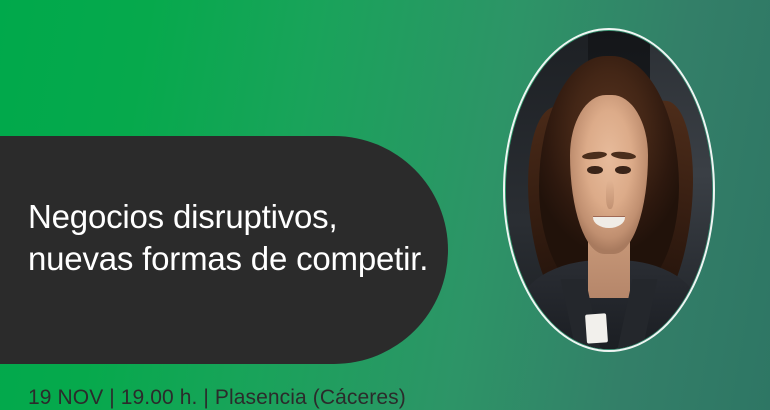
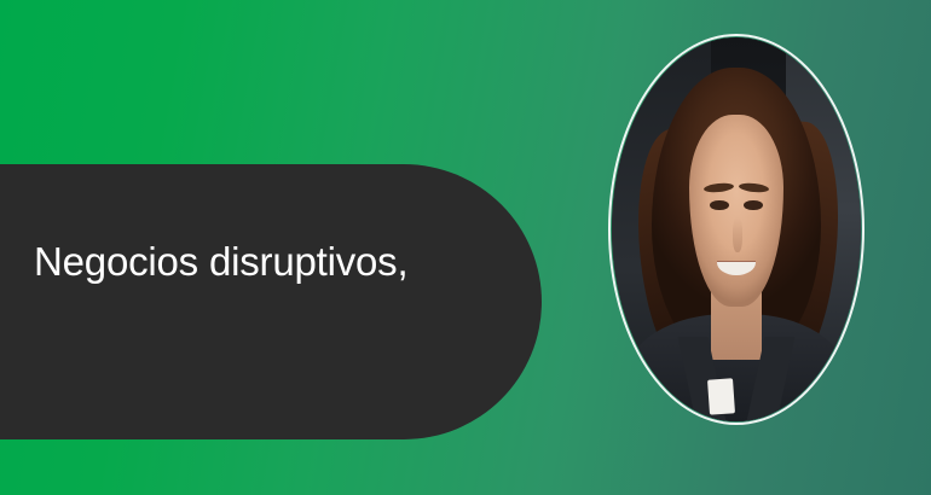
  Negocios disruptivos,
- nuevas formas de competir.
- 19 NOV | 19.00 h. | Plasencia (Cáceres)
